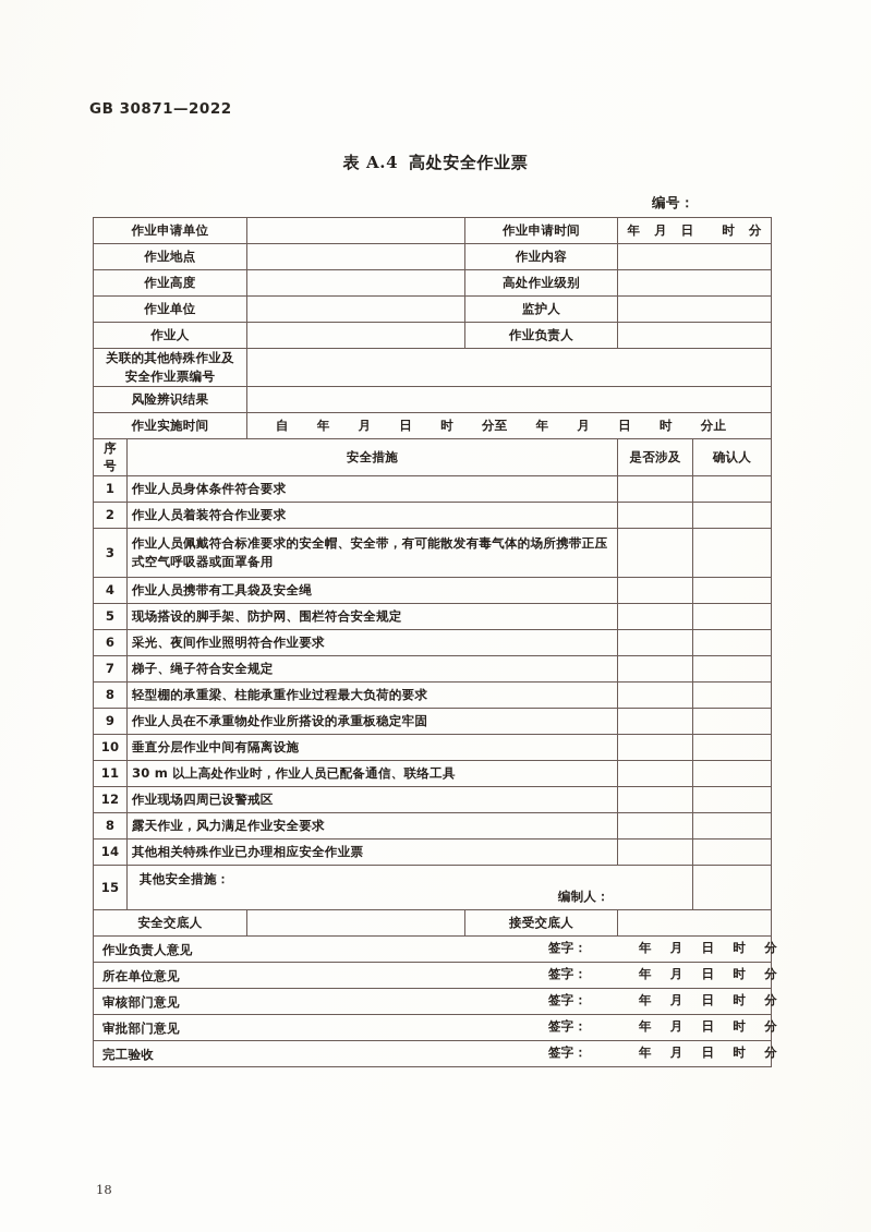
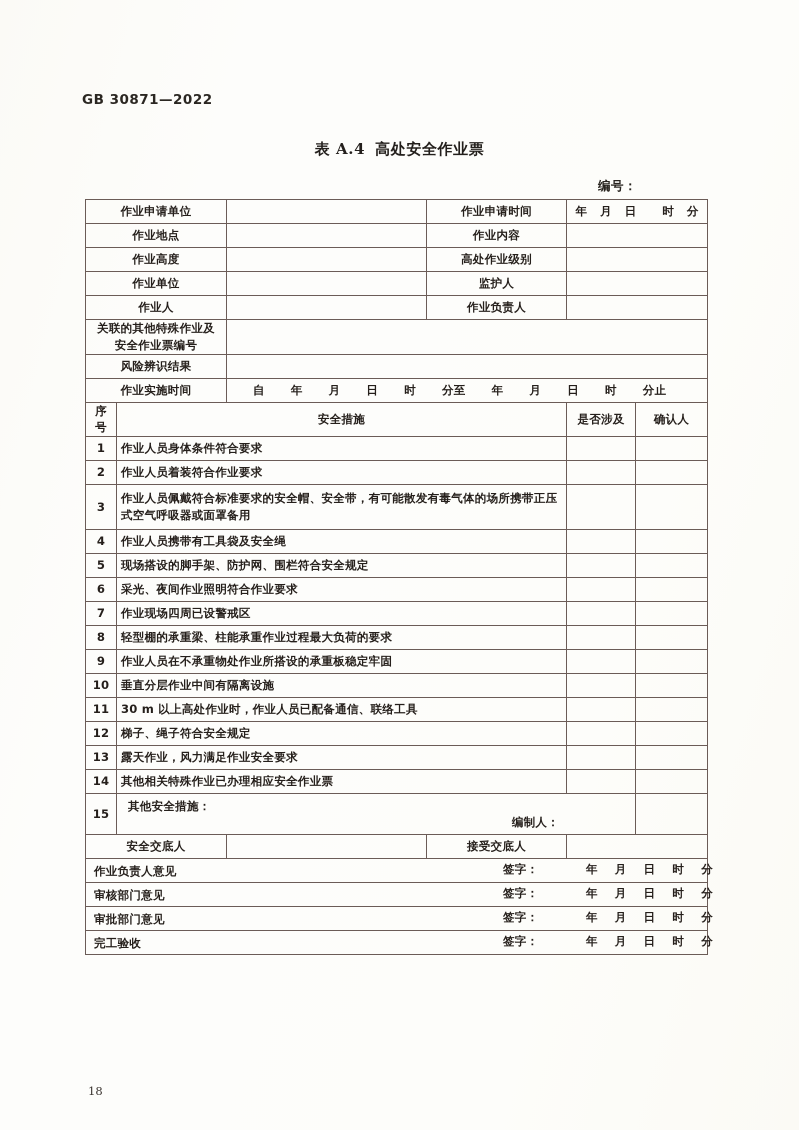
  GB 30871—2022
  表 A.4 高处安全作业票
  编号：
  作业申请单位		作业申请时间	年 月 日 时 分
  作业地点		作业内容
  作业高度		高处作业级别
  作业单位		监护人
  作业人		作业负责人
  关联的其他特殊作业及 安全作业票编号
  风险辨识结果
  作业实施时间	自 年 月 日 时 分至 年 月 日 时 分止
  序号	安全措施	是否涉及	确认人
  1	作业人员身体条件符合要求
  2	作业人员着装符合作业要求
  3	作业人员佩戴符合标准要求的安全帽、安全带，有可能散发有毒气体的场所携带正压式空气呼吸器或面罩备用
  4	作业人员携带有工具袋及安全绳
  5	现场搭设的脚手架、防护网、围栏符合安全规定
  6	采光、夜间作业照明符合作业要求
- 7	梯子、绳子符合安全规定
+ 7	作业现场四周已设警戒区
  8	轻型棚的承重梁、柱能承重作业过程最大负荷的要求
  9	作业人员在不承重物处作业所搭设的承重板稳定牢固
  10	垂直分层作业中间有隔离设施
  11	30 m 以上高处作业时，作业人员已配备通信、联络工具
- 12	作业现场四周已设警戒区
+ 12	梯子、绳子符合安全规定
- 8	露天作业，风力满足作业安全要求
+ 13	露天作业，风力满足作业安全要求
  14	其他相关特殊作业已办理相应安全作业票
  15	其他安全措施： 编制人：
  安全交底人		接受交底人
  作业负责人意见 签字： 年 月 日 时 分
- 所在单位意见 签字： 年 月 日 时 分
  审核部门意见 签字： 年 月 日 时 分
  审批部门意见 签字： 年 月 日 时 分
  完工验收 签字： 年 月 日 时 分
  18
